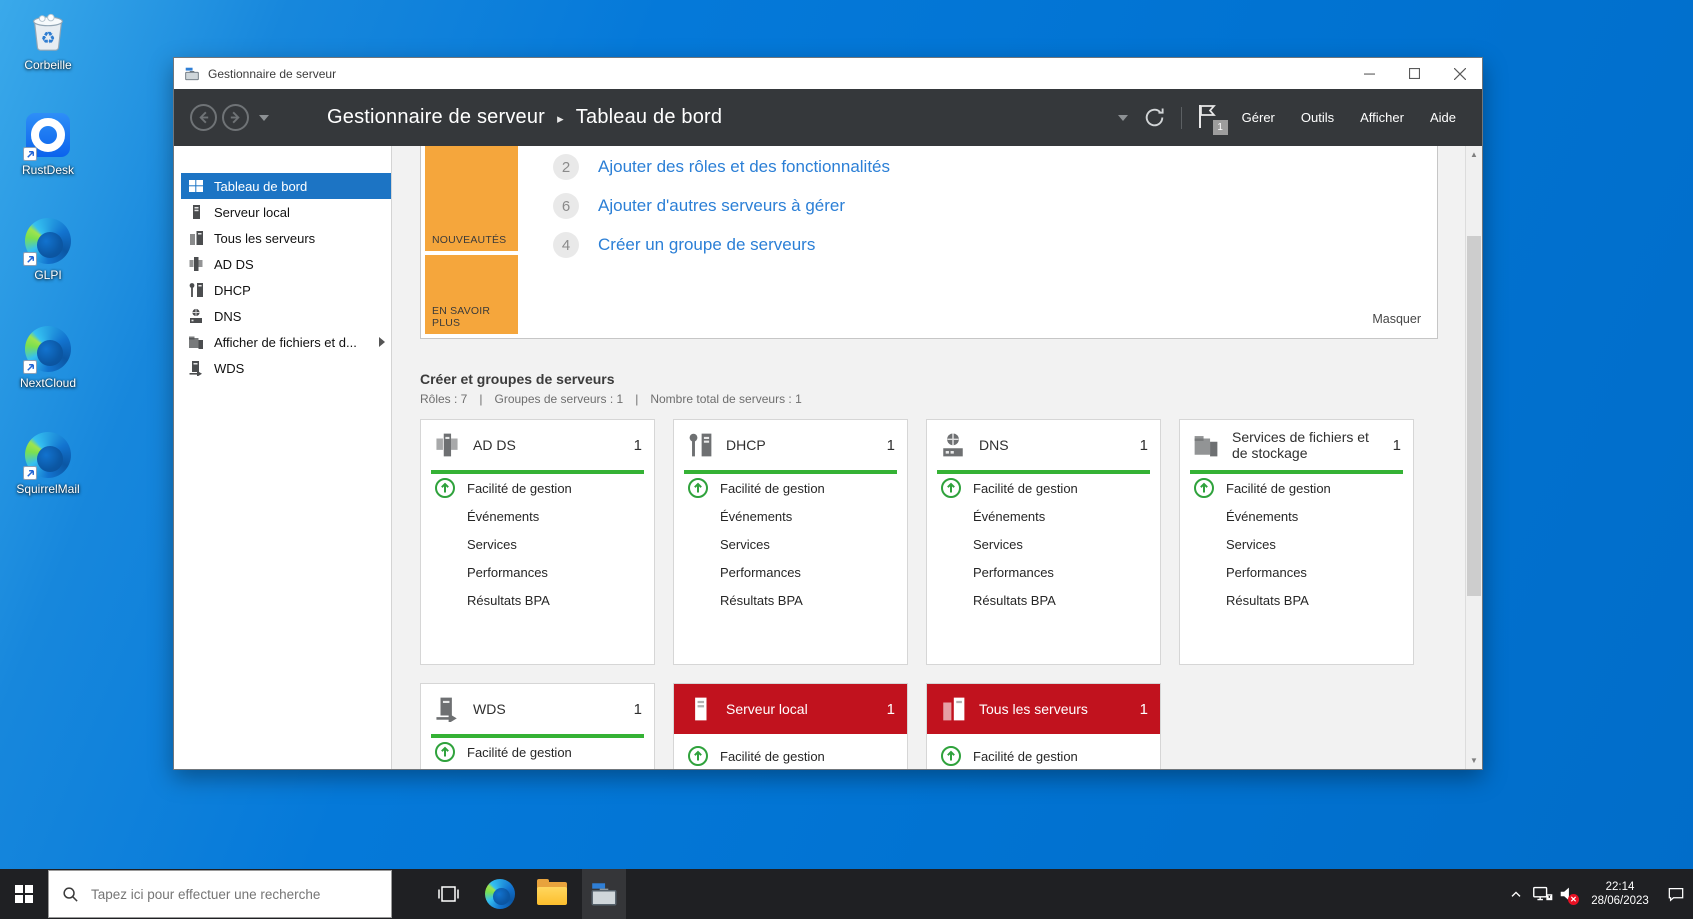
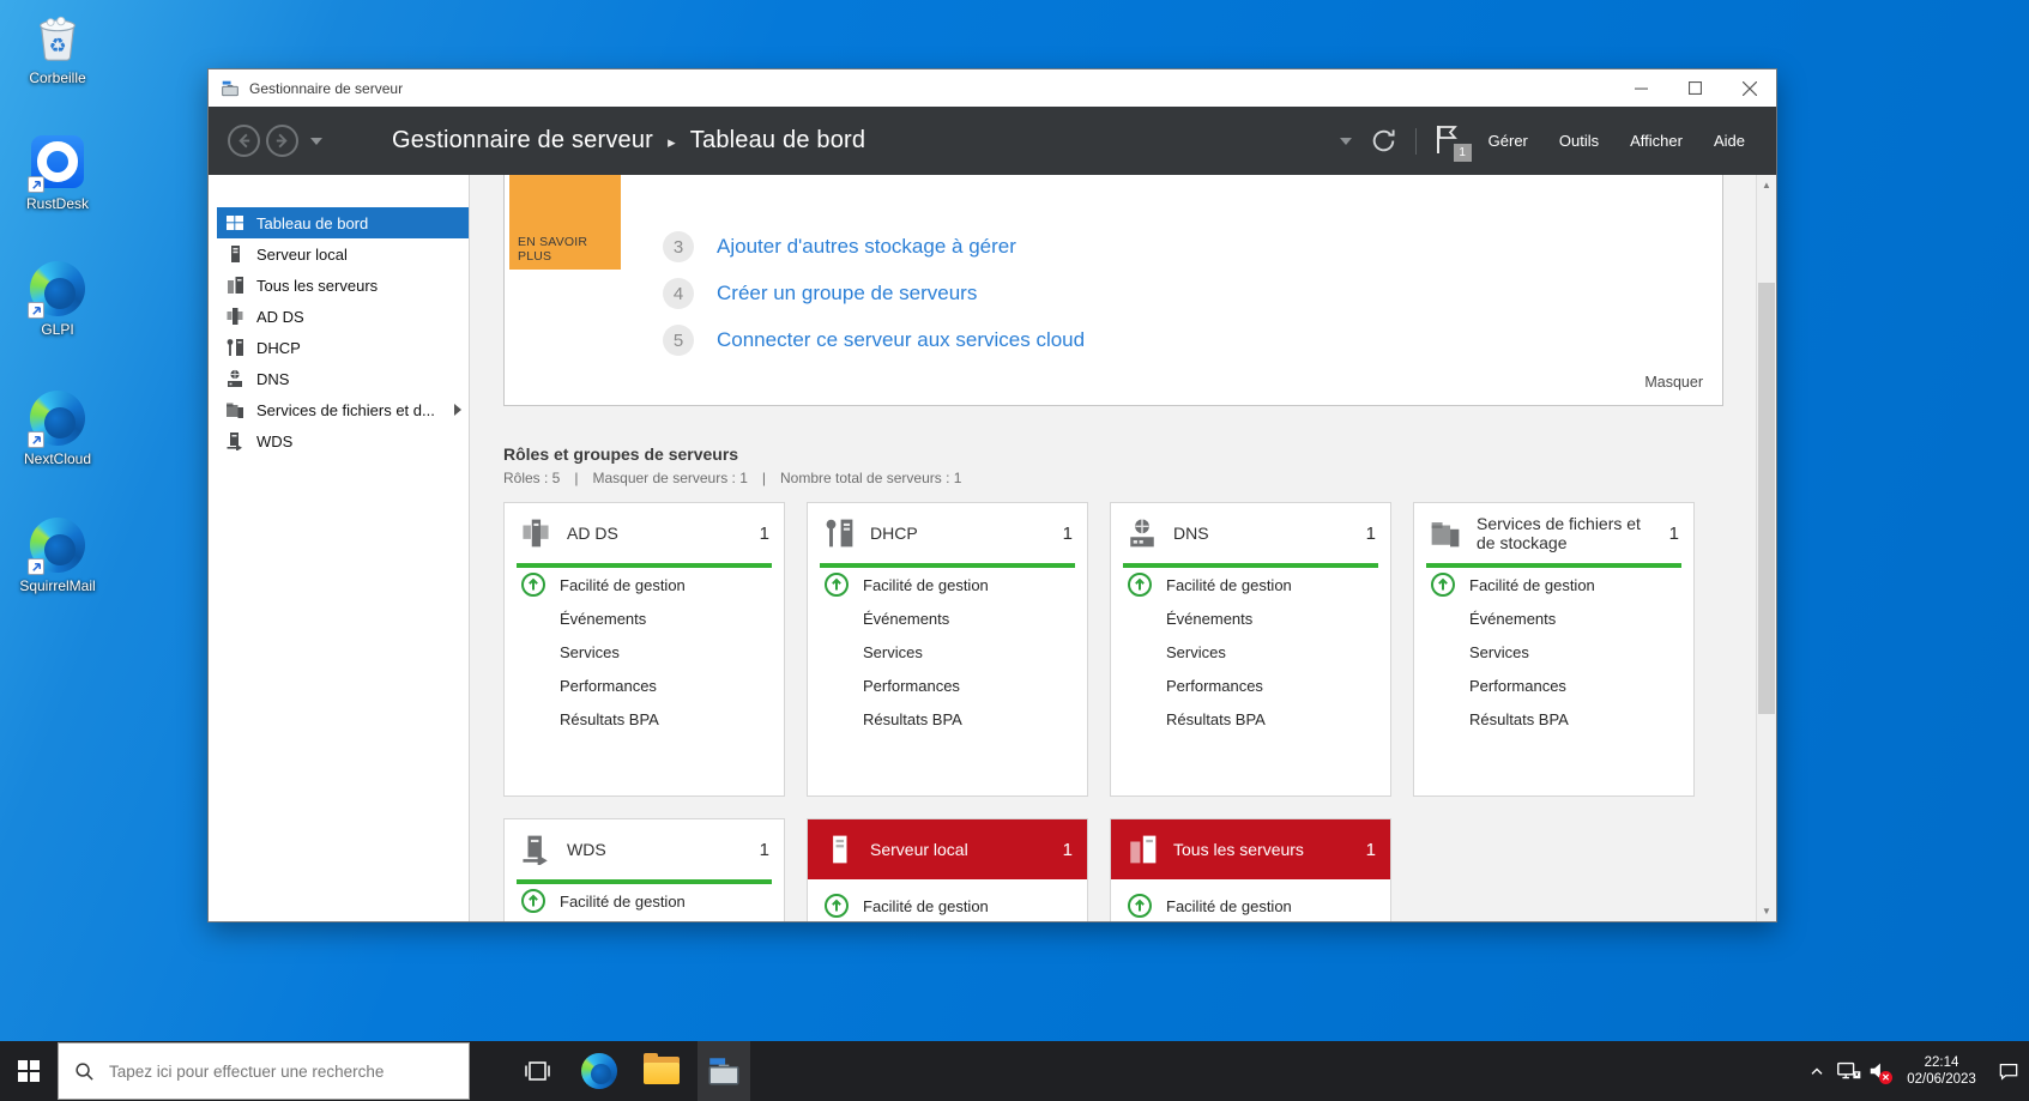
  ♻
  Corbeille
  RustDesk
  GLPI
  NextCloud
  SquirrelMail
  Gestionnaire de serveur
  Gestionnaire de serveur
  ▸
  Tableau de bord
  1
  Gérer
  Outils
  Afficher
  Aide
  Tableau de bord
  Serveur local
  Tous les serveurs
  AD DS
  DHCP
  DNS
- Afficher de fichiers et d...
+ Services de fichiers et d...
  WDS
- NOUVEAUTÉS
  EN SAVOIR PLUS
- 2
- Ajouter des rôles et des fonctionnalités
- 6
+ 3
- Ajouter d'autres serveurs à gérer
+ Ajouter d'autres stockage à gérer
  4
  Créer un groupe de serveurs
+ 5
+ Connecter ce serveur aux services cloud
  Masquer
- Créer et groupes de serveurs
+ Rôles et groupes de serveurs
- Rôles : 7
+ Rôles : 5
  |
- Groupes de serveurs : 1
+ Masquer de serveurs : 1
  |
  Nombre total de serveurs : 1
  AD DS
  1
  Facilité de gestion
  Événements
  Services
  Performances
  Résultats BPA
  DHCP
  1
  Facilité de gestion
  Événements
  Services
  Performances
  Résultats BPA
  DNS
  1
  Facilité de gestion
  Événements
  Services
  Performances
  Résultats BPA
  Services de fichiers et de stockage
  1
  Facilité de gestion
  Événements
  Services
  Performances
  Résultats BPA
  WDS
  1
  Facilité de gestion
  Serveur local
  1
  Facilité de gestion
  Tous les serveurs
  1
  Facilité de gestion
  ▲
  ▼
  Tapez ici pour effectuer une recherche
  ✕
  22:14
- 28/06/2023
+ 02/06/2023
